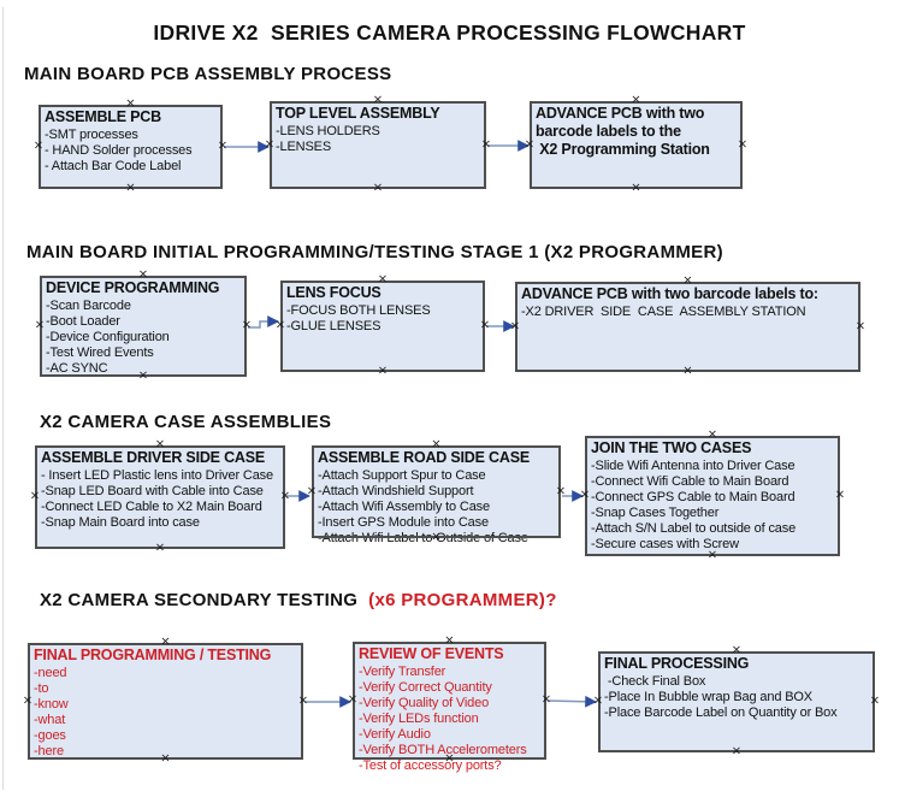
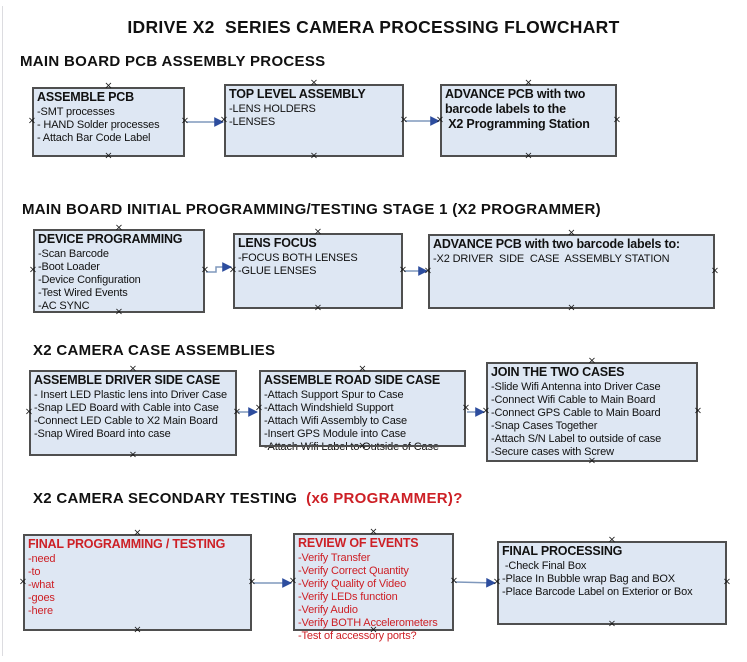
  IDRIVE X2 SERIES CAMERA PROCESSING FLOWCHART
  MAIN BOARD PCB ASSEMBLY PROCESS
  MAIN BOARD INITIAL PROGRAMMING/TESTING STAGE 1 (X2 PROGRAMMER)
  X2 CAMERA CASE ASSEMBLIES
  X2 CAMERA SECONDARY TESTING (x6 PROGRAMMER)?
  ASSEMBLE PCB
  -SMT processes
  - HAND Solder processes
  - Attach Bar Code Label
  ×
  ×
  ×
  ×
  TOP LEVEL ASSEMBLY
  -LENS HOLDERS
  -LENSES
  ×
  ×
  ×
  ×
  ADVANCE PCB with two
  barcode labels to the
  X2 Programming Station
  ×
  ×
  ×
  ×
  DEVICE PROGRAMMING
  -Scan Barcode
  -Boot Loader
  -Device Configuration
  -Test Wired Events
  -AC SYNC
  ×
  ×
  ×
  ×
  LENS FOCUS
  -FOCUS BOTH LENSES
  -GLUE LENSES
  ×
  ×
  ×
  ×
  ADVANCE PCB with two barcode labels to:
  -X2 DRIVER SIDE CASE ASSEMBLY STATION
  ×
  ×
  ×
  ×
  ASSEMBLE DRIVER SIDE CASE
  - Insert LED Plastic lens into Driver Case
  -Snap LED Board with Cable into Case
  -Connect LED Cable to X2 Main Board
- -Snap Main Board into case
+ -Snap Wired Board into case
  ×
  ×
  ×
  ×
  ASSEMBLE ROAD SIDE CASE
  -Attach Support Spur to Case
  -Attach Windshield Support
  -Attach Wifi Assembly to Case
  -Insert GPS Module into Case
  -Attach Wifi Label to Outside of Case
  ×
  ×
  ×
  ×
  JOIN THE TWO CASES
  -Slide Wifi Antenna into Driver Case
  -Connect Wifi Cable to Main Board
  -Connect GPS Cable to Main Board
  -Snap Cases Together
  -Attach S/N Label to outside of case
  -Secure cases with Screw
  ×
  ×
  ×
  ×
  FINAL PROGRAMMING / TESTING
  -need
  -to
- -know
  -what
  -goes
  -here
  ×
  ×
  ×
  ×
  REVIEW OF EVENTS
  -Verify Transfer
  -Verify Correct Quantity
  -Verify Quality of Video
  -Verify LEDs function
  -Verify Audio
  -Verify BOTH Accelerometers
  -Test of accessory ports?
  ×
  ×
  ×
  ×
  FINAL PROCESSING
  -Check Final Box
  -Place In Bubble wrap Bag and BOX
- -Place Barcode Label on Quantity or Box
+ -Place Barcode Label on Exterior or Box
  ×
  ×
  ×
  ×
